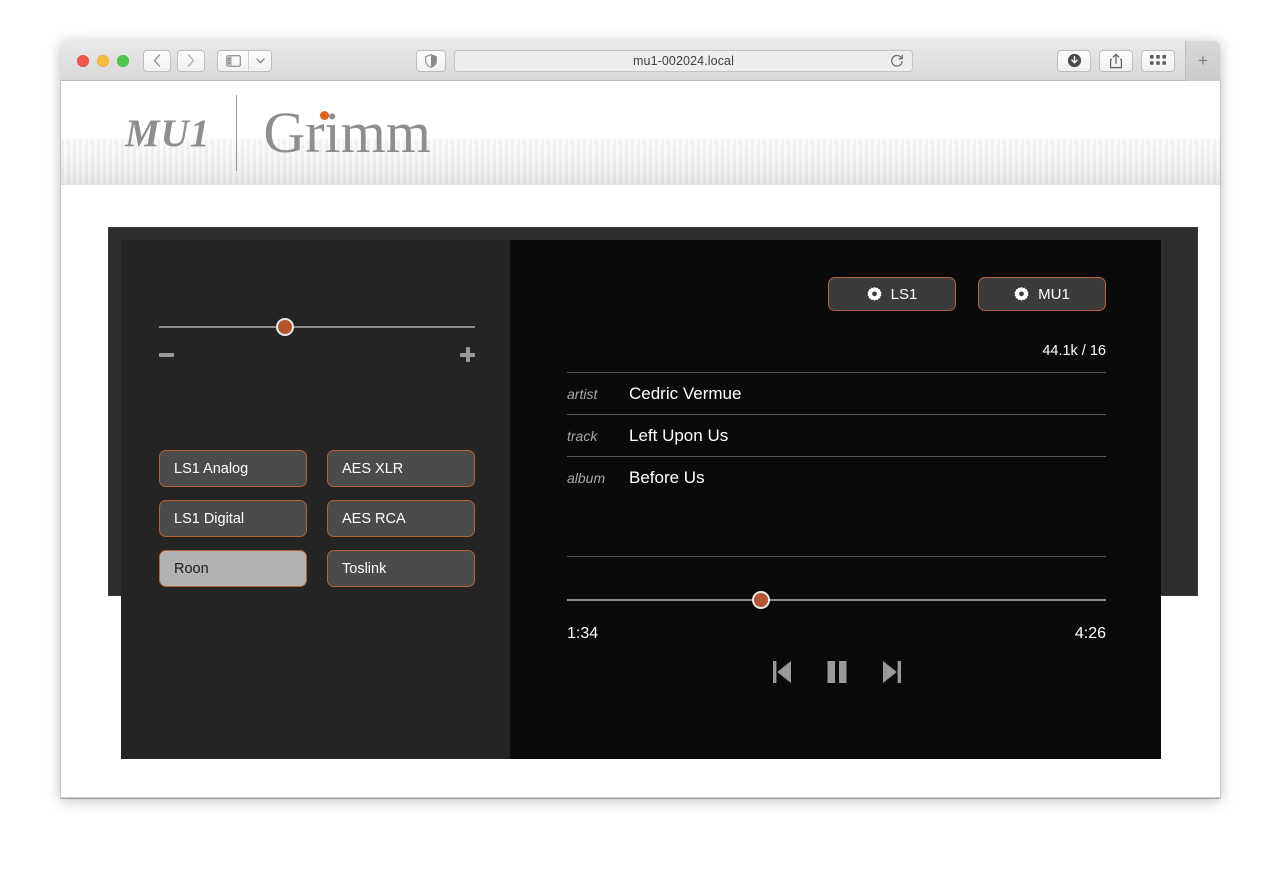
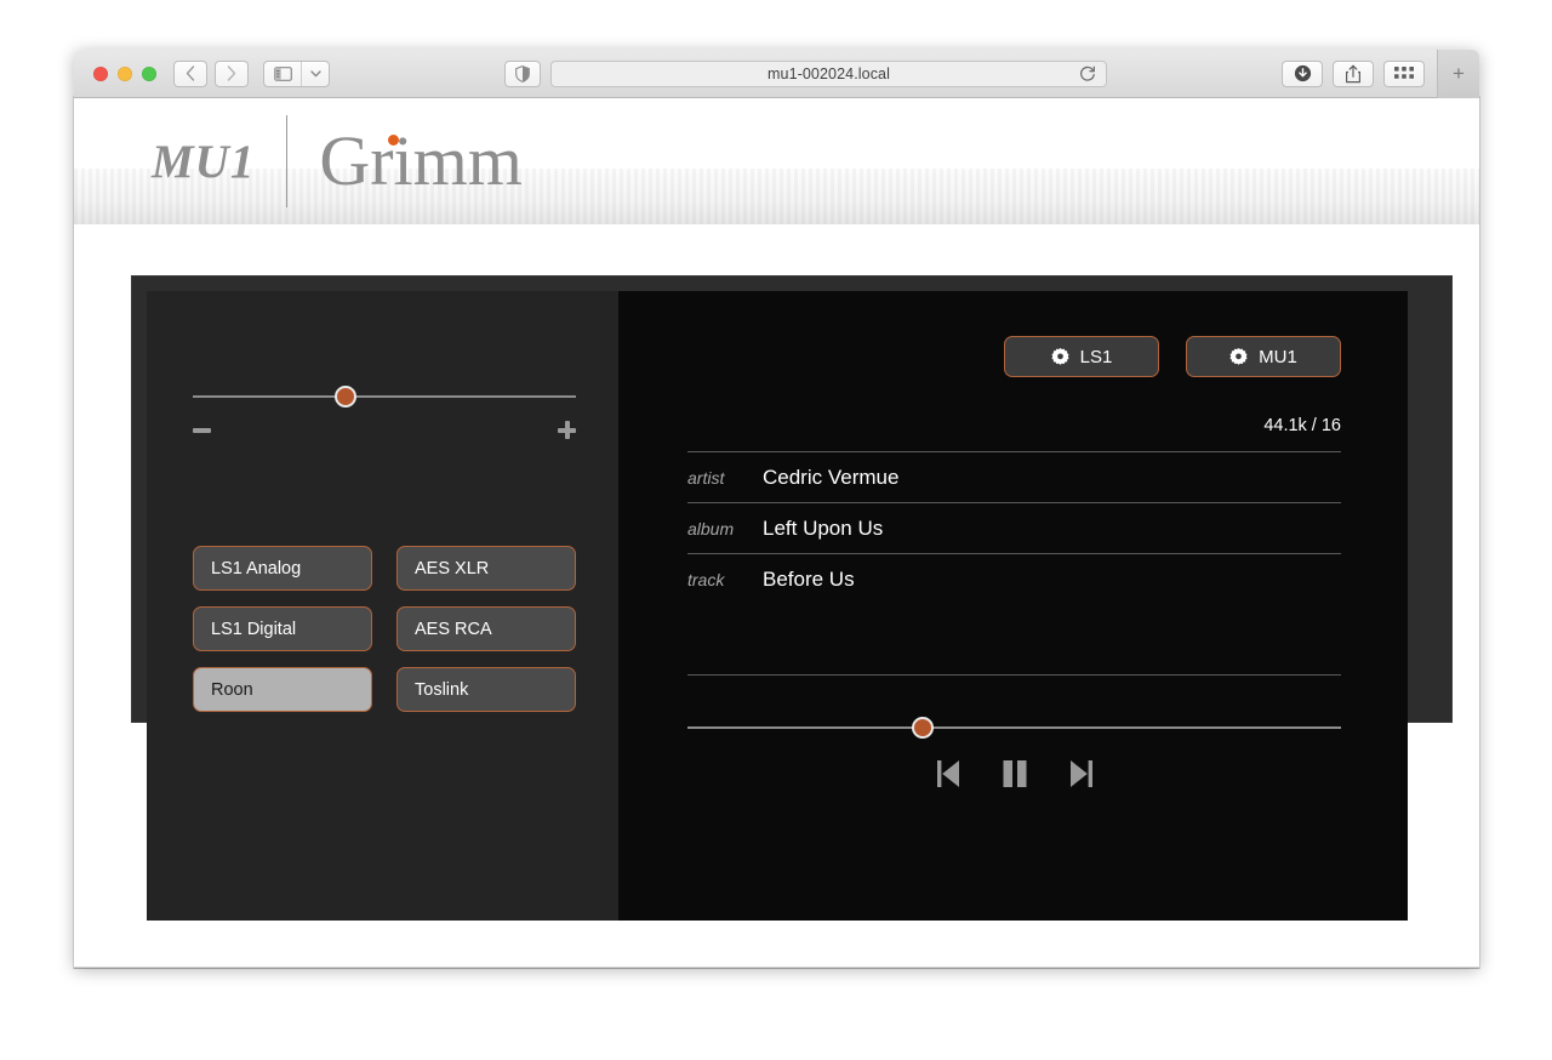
  mu1-002024.local
  +
  MU1
  Grimm
  LS1 Analog
  AES XLR
  LS1 Digital
  AES RCA
  Roon
  Toslink
  LS1
  MU1
  44.1k / 16
  artist
  Cedric Vermue
- track
+ album
  Left Upon Us
- album
+ track
  Before Us
- 1:34
- 4:26
